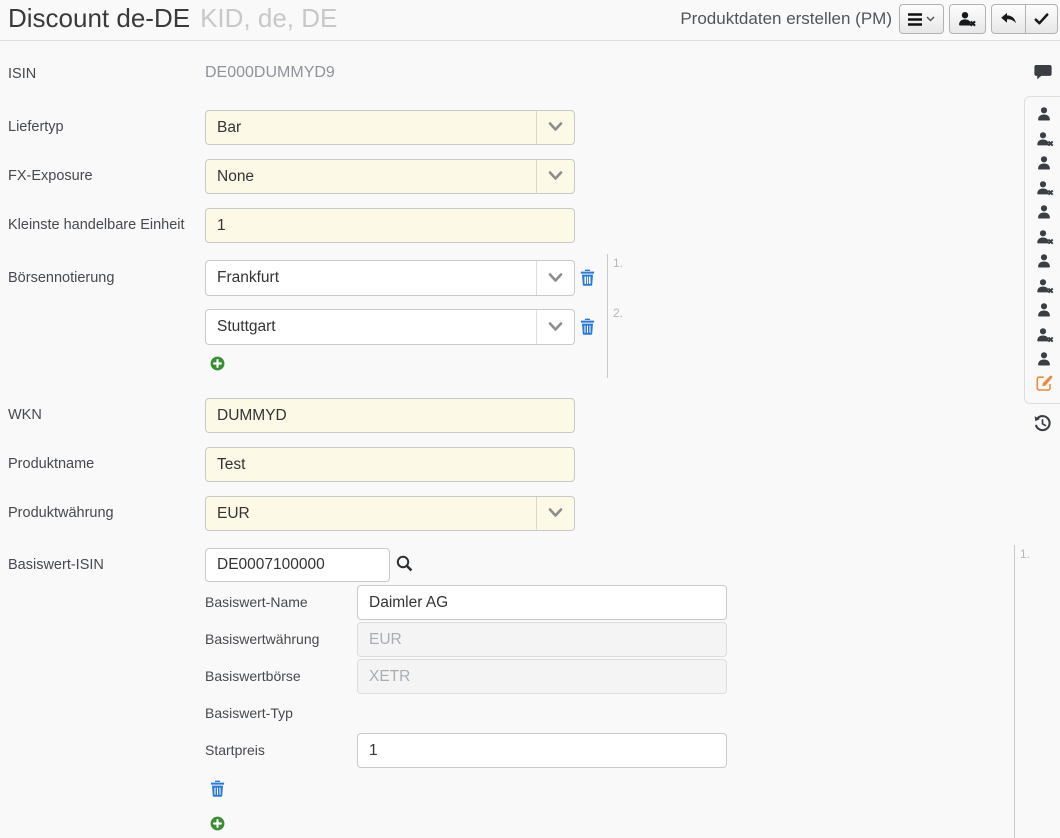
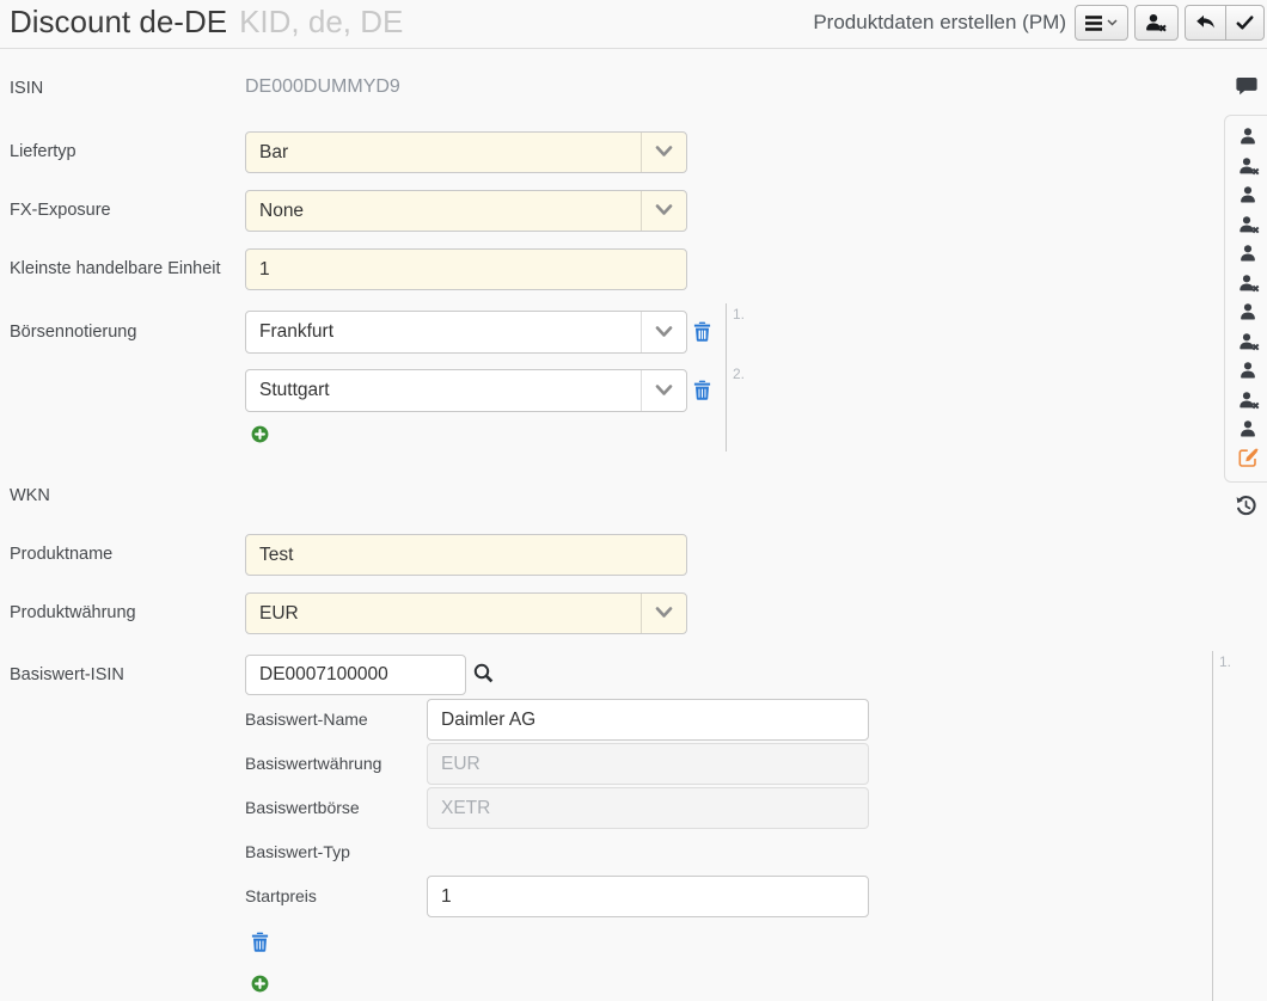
  Discount de-DE KID, de, DE
  Produktdaten erstellen (PM)
  ISIN
  DE000DUMMYD9
  Liefertyp
  Bar
  FX-Exposure
  None
  Kleinste handelbare Einheit
  1
  Börsennotierung
  Frankfurt
  Stuttgart
  1.
  2.
  WKN
- DUMMYD
  Produktname
  Test
  Produktwährung
  EUR
  Basiswert-ISIN
  DE0007100000
  Basiswert-Name
  Daimler AG
  Basiswertwährung
  EUR
  Basiswertbörse
  XETR
  Basiswert-Typ
  Startpreis
  1
  1.
